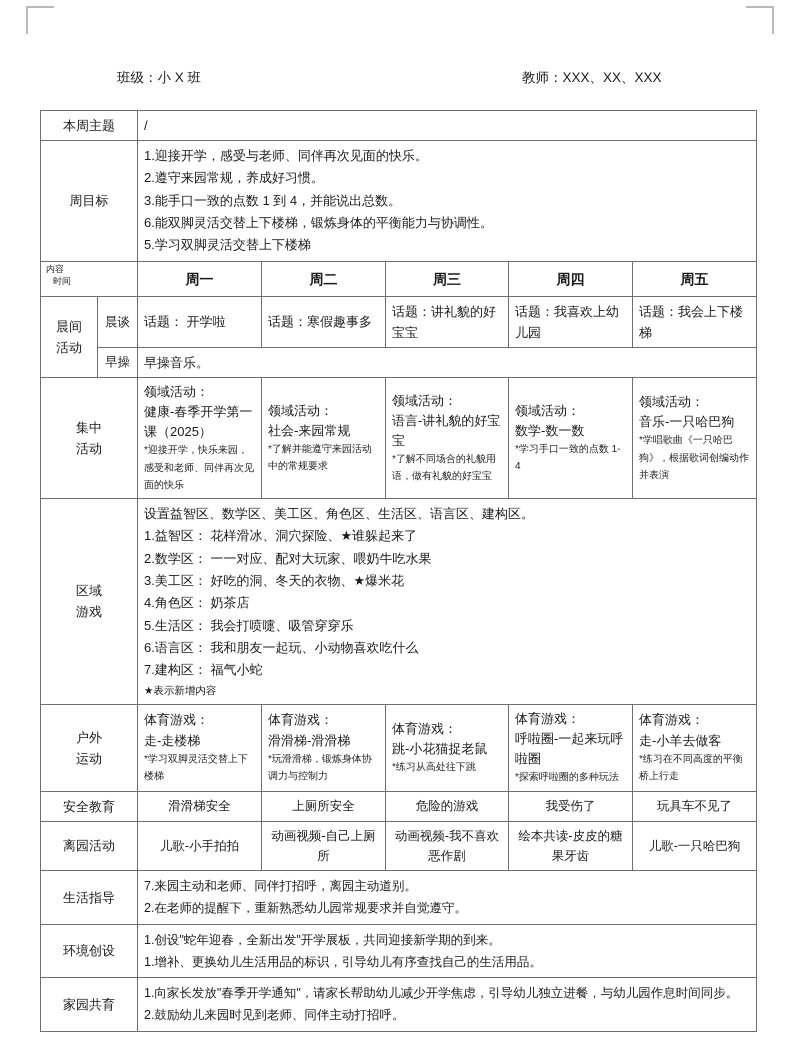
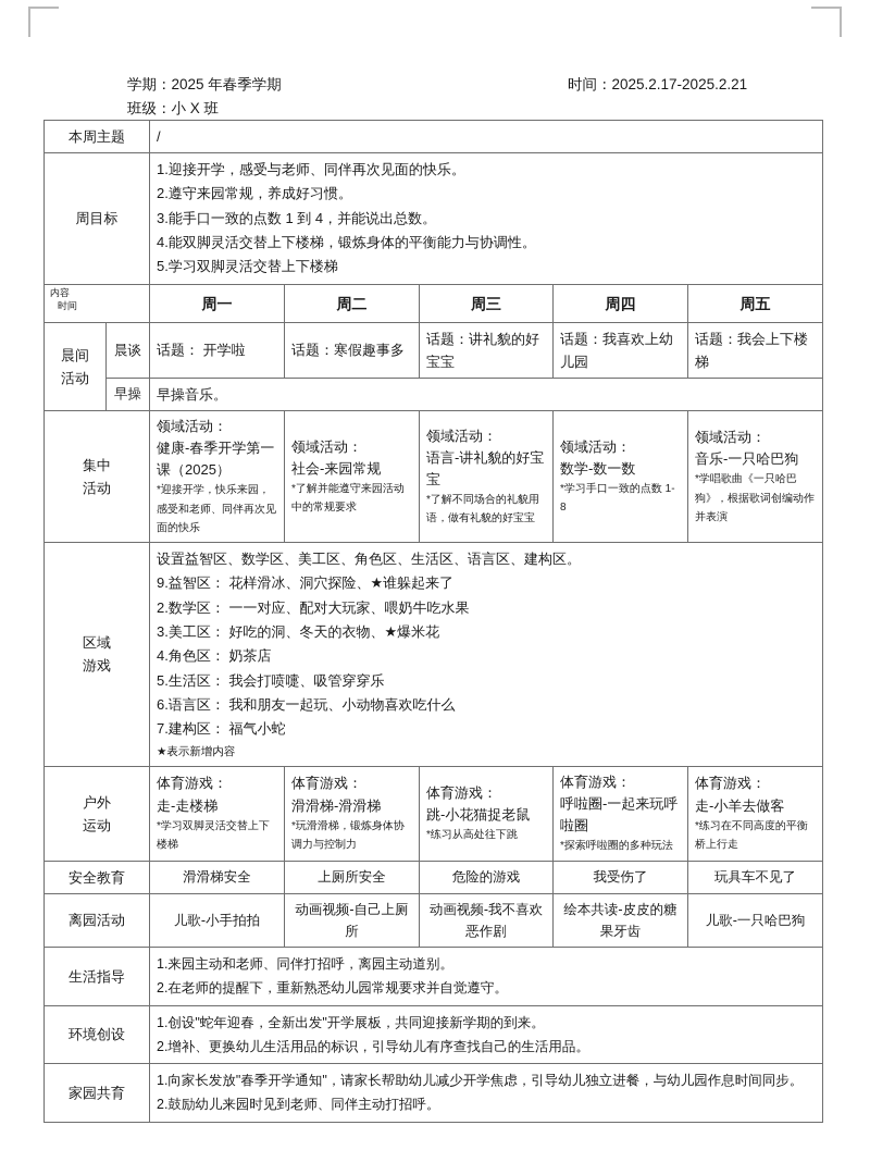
+ 学期：2025 年春季学期
+ 时间：2025.2.17-2025.2.21
  班级：小 X 班
- 教师：XXX、XX、XXX
  本周主题	/
- 周目标	1.迎接开学，感受与老师、同伴再次见面的快乐。 2.遵守来园常规，养成好习惯。 3.能手口一致的点数 1 到 4，并能说出总数。 6.能双脚灵活交替上下楼梯，锻炼身体的平衡能力与协调性。 5.学习双脚灵活交替上下楼梯
+ 周目标	1.迎接开学，感受与老师、同伴再次见面的快乐。 2.遵守来园常规，养成好习惯。 3.能手口一致的点数 1 到 4，并能说出总数。 4.能双脚灵活交替上下楼梯，锻炼身体的平衡能力与协调性。 5.学习双脚灵活交替上下楼梯
  内容 时间	周一	周二	周三	周四	周五
  晨间 活动	晨谈	话题： 开学啦	话题：寒假趣事多	话题：讲礼貌的好宝宝	话题：我喜欢上幼儿园	话题：我会上下楼梯
  早操	早操音乐。
- 集中 活动	领域活动： 健康-春季开学第一课（2025） *迎接开学，快乐来园，感受和老师、同伴再次见面的快乐	领域活动： 社会-来园常规 *了解并能遵守来园活动中的常规要求	领域活动： 语言-讲礼貌的好宝宝 *了解不同场合的礼貌用语，做有礼貌的好宝宝	领域活动： 数学-数一数 *学习手口一致的点数 1-4	领域活动： 音乐-一只哈巴狗 *学唱歌曲《一只哈巴狗》，根据歌词创编动作并表演
+ 集中 活动	领域活动： 健康-春季开学第一课（2025） *迎接开学，快乐来园，感受和老师、同伴再次见面的快乐	领域活动： 社会-来园常规 *了解并能遵守来园活动中的常规要求	领域活动： 语言-讲礼貌的好宝宝 *了解不同场合的礼貌用语，做有礼貌的好宝宝	领域活动： 数学-数一数 *学习手口一致的点数 1-8	领域活动： 音乐-一只哈巴狗 *学唱歌曲《一只哈巴狗》，根据歌词创编动作并表演
- 区域 游戏	设置益智区、数学区、美工区、角色区、生活区、语言区、建构区。 1.益智区： 花样滑冰、洞穴探险、★谁躲起来了 2.数学区： 一一对应、配对大玩家、喂奶牛吃水果 3.美工区： 好吃的洞、冬天的衣物、★爆米花 4.角色区： 奶茶店 5.生活区： 我会打喷嚏、吸管穿穿乐 6.语言区： 我和朋友一起玩、小动物喜欢吃什么 7.建构区： 福气小蛇 ★表示新增内容
+ 区域 游戏	设置益智区、数学区、美工区、角色区、生活区、语言区、建构区。 9.益智区： 花样滑冰、洞穴探险、★谁躲起来了 2.数学区： 一一对应、配对大玩家、喂奶牛吃水果 3.美工区： 好吃的洞、冬天的衣物、★爆米花 4.角色区： 奶茶店 5.生活区： 我会打喷嚏、吸管穿穿乐 6.语言区： 我和朋友一起玩、小动物喜欢吃什么 7.建构区： 福气小蛇 ★表示新增内容
  户外 运动	体育游戏： 走-走楼梯 *学习双脚灵活交替上下楼梯	体育游戏： 滑滑梯-滑滑梯 *玩滑滑梯，锻炼身体协调力与控制力	体育游戏： 跳-小花猫捉老鼠 *练习从高处往下跳	体育游戏： 呼啦圈-一起来玩呼啦圈 *探索呼啦圈的多种玩法	体育游戏： 走-小羊去做客 *练习在不同高度的平衡桥上行走
  安全教育	滑滑梯安全	上厕所安全	危险的游戏	我受伤了	玩具车不见了
  离园活动	儿歌-小手拍拍	动画视频-自己上厕所	动画视频-我不喜欢恶作剧	绘本共读-皮皮的糖果牙齿	儿歌-一只哈巴狗
- 生活指导	7.来园主动和老师、同伴打招呼，离园主动道别。 2.在老师的提醒下，重新熟悉幼儿园常规要求并自觉遵守。
+ 生活指导	1.来园主动和老师、同伴打招呼，离园主动道别。 2.在老师的提醒下，重新熟悉幼儿园常规要求并自觉遵守。
- 环境创设	1.创设"蛇年迎春，全新出发"开学展板，共同迎接新学期的到来。 1.增补、更换幼儿生活用品的标识，引导幼儿有序查找自己的生活用品。
+ 环境创设	1.创设"蛇年迎春，全新出发"开学展板，共同迎接新学期的到来。 2.增补、更换幼儿生活用品的标识，引导幼儿有序查找自己的生活用品。
  家园共育	1.向家长发放"春季开学通知"，请家长帮助幼儿减少开学焦虑，引导幼儿独立进餐，与幼儿园作息时间同步。 2.鼓励幼儿来园时见到老师、同伴主动打招呼。
